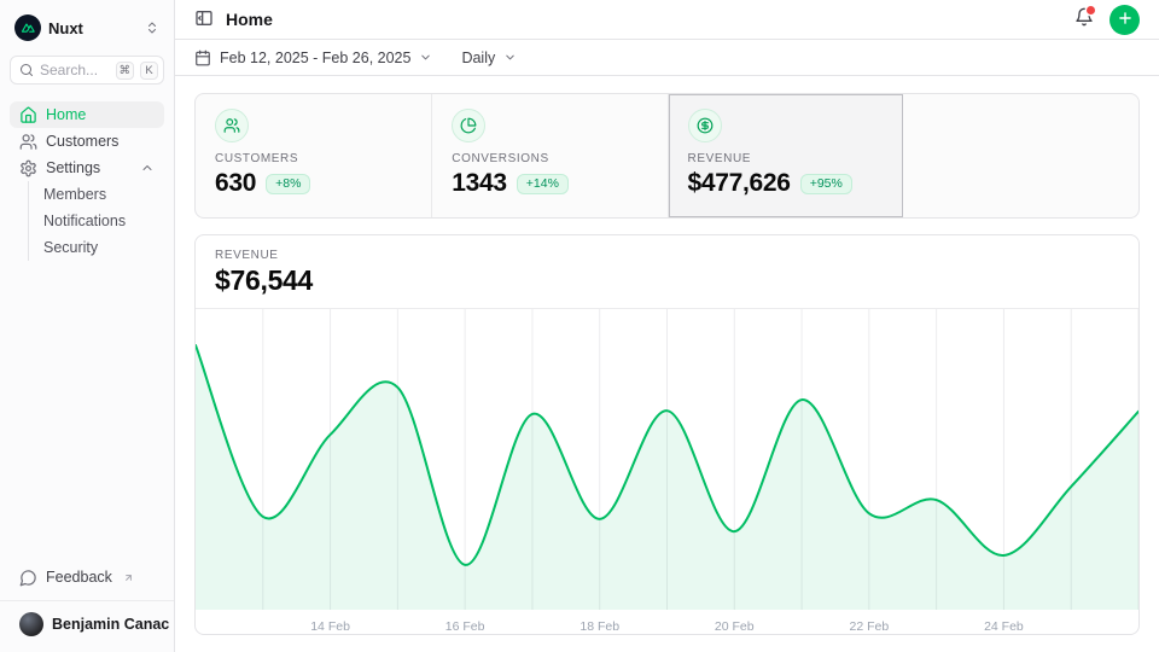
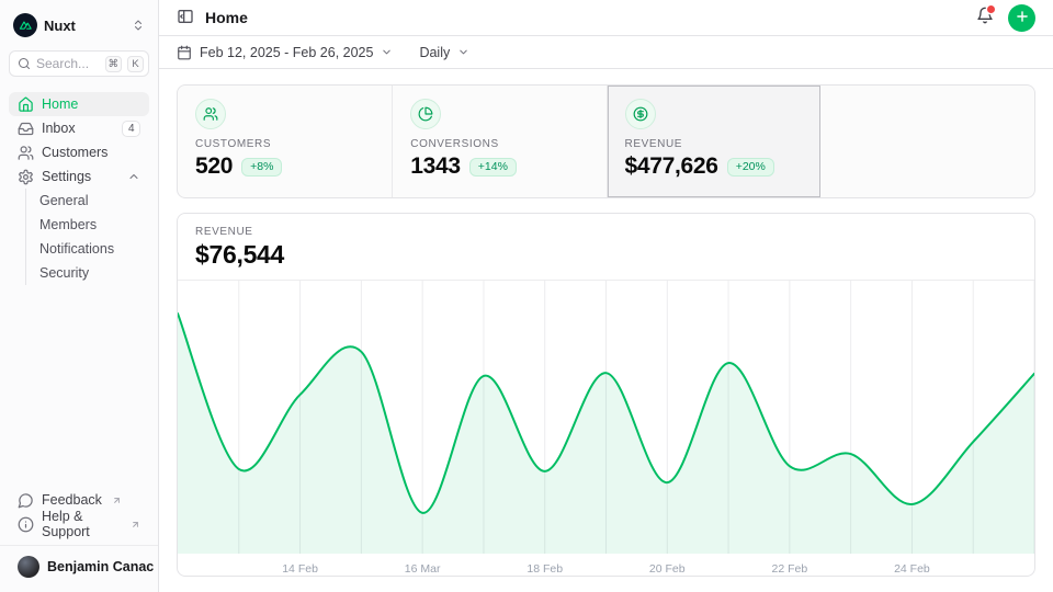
  Nuxt
  Search...
  ⌘
  K
  Home
+ Inbox
+ 4
  Customers
  Settings
+ General
  Members
  Notifications
  Security
  Feedback
+ Help & Support
  Benjamin Canac
  Home
  Feb 12, 2025 - Feb 26, 2025
  Daily
  CUSTOMERS
- 630
+ 520
  +8%
  CONVERSIONS
  1343
  +14%
  REVENUE
  $477,626
- +95%
+ +20%
  REVENUE
  $76,544
  14 Feb
- 16 Feb
+ 16 Mar
  18 Feb
  20 Feb
  22 Feb
  24 Feb
